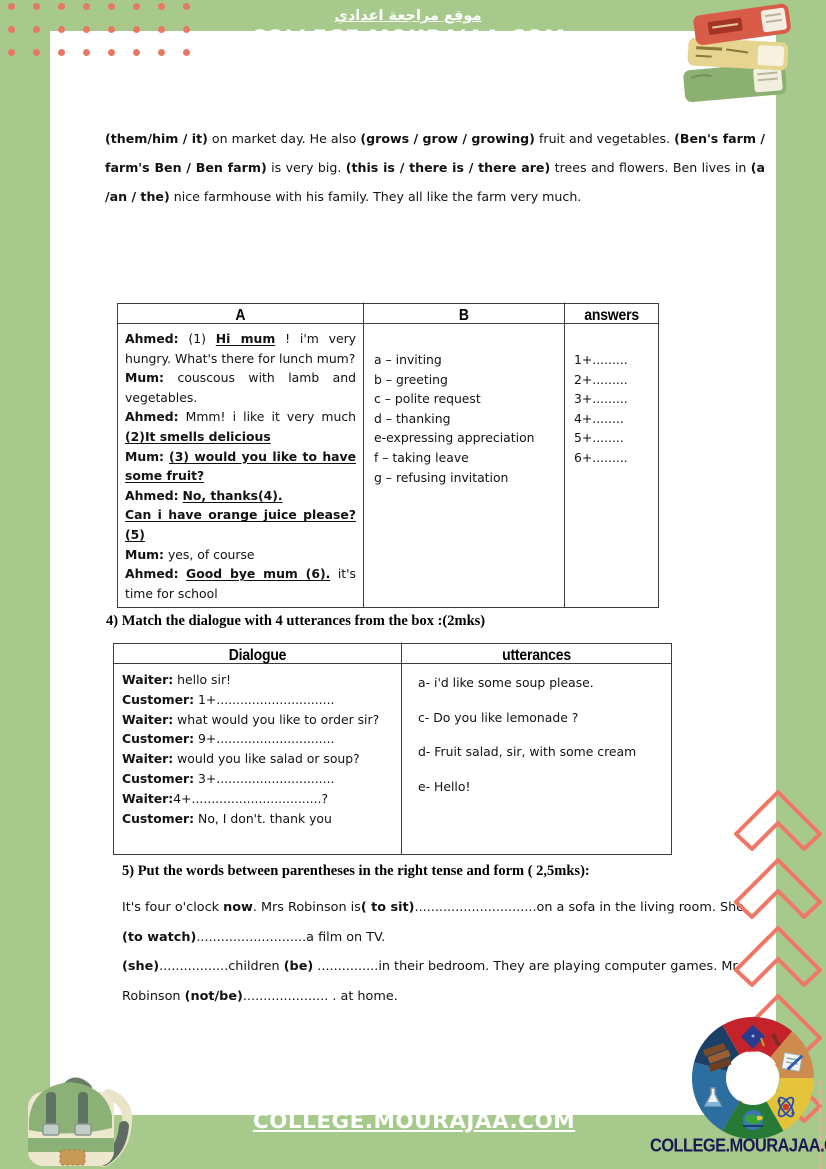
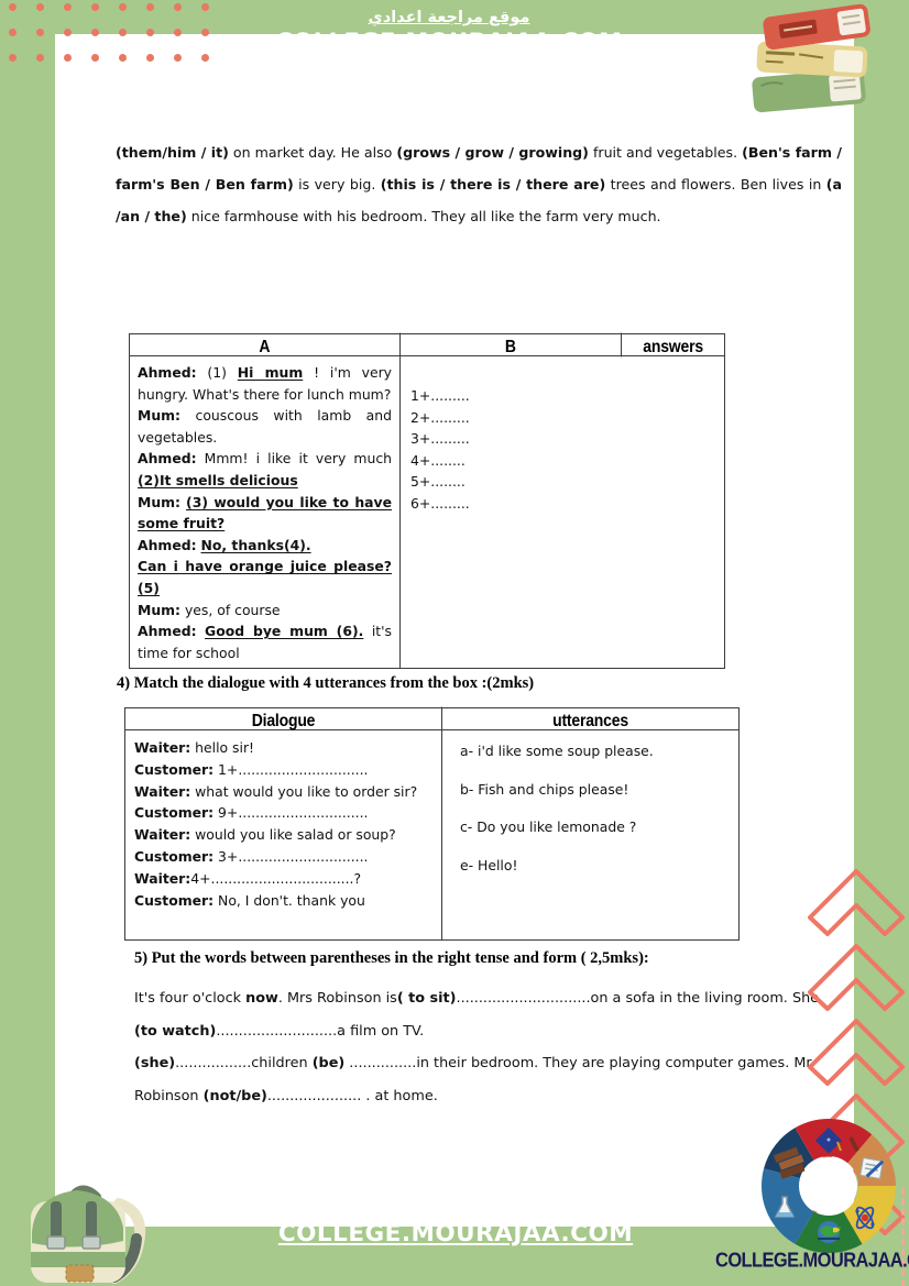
  موقع مراجعة اعدادي
  COLLEGE.MOURAJAA.COM
- (them/him / it) on market day. He also (grows / grow / growing) fruit and vegetables. (Ben's farm / farm's Ben / Ben farm) is very big. (this is / there is / there are) trees and flowers. Ben lives in (a /an / the) nice farmhouse with his family. They all like the farm very much.
+ (them/him / it) on market day. He also (grows / grow / growing) fruit and vegetables. (Ben's farm / farm's Ben / Ben farm) is very big. (this is / there is / there are) trees and flowers. Ben lives in (a /an / the) nice farmhouse with his bedroom. They all like the farm very much.
  A
  B
  answers
  Ahmed: (1) Hi mum ! i'm very hungry. What's there for lunch mum?
  Mum: couscous with lamb and vegetables.
  Ahmed: Mmm! i like it very much (2)It smells delicious
  Mum: (3) would you like to have some fruit?
  Ahmed: No, thanks(4).
  Can i have orange juice please?(5)
  Mum: yes, of course
  Ahmed: Good bye mum (6). it's time for school
- a – inviting
- b – greeting
- c – polite request
- d – thanking
- e-expressing appreciation
- f – taking leave
- g – refusing invitation
  1+.........
  2+.........
  3+.........
  4+........
  5+........
  6+.........
  4) Match the dialogue with 4 utterances from the box :(2mks)
  Dialogue
  utterances
  Waiter: hello sir!
  Customer: 1+..............................
  Waiter: what would you like to order sir?
  Customer: 9+..............................
  Waiter: would you like salad or soup?
  Customer: 3+..............................
  Waiter:4+.................................?
  Customer: No, I don't. thank you
  a- i'd like some soup please.
+ b- Fish and chips please!
  c- Do you like lemonade ?
- d- Fruit salad, sir, with some cream
  e- Hello!
  5) Put the words between parentheses in the right tense and form ( 2,5mks):
  It's four o'clock now. Mrs Robinson is( to sit)..............................on a sofa in the living room. Sh (to watch)...........................a film on TV.
  (she).................children (be) ...............in their bedroom. They are playing computer games. Mr Robinson (not/be)..................... . at home.
  COLLEGE.MOURAJAA.COM
  COLLEGE.MOURAJAA.
